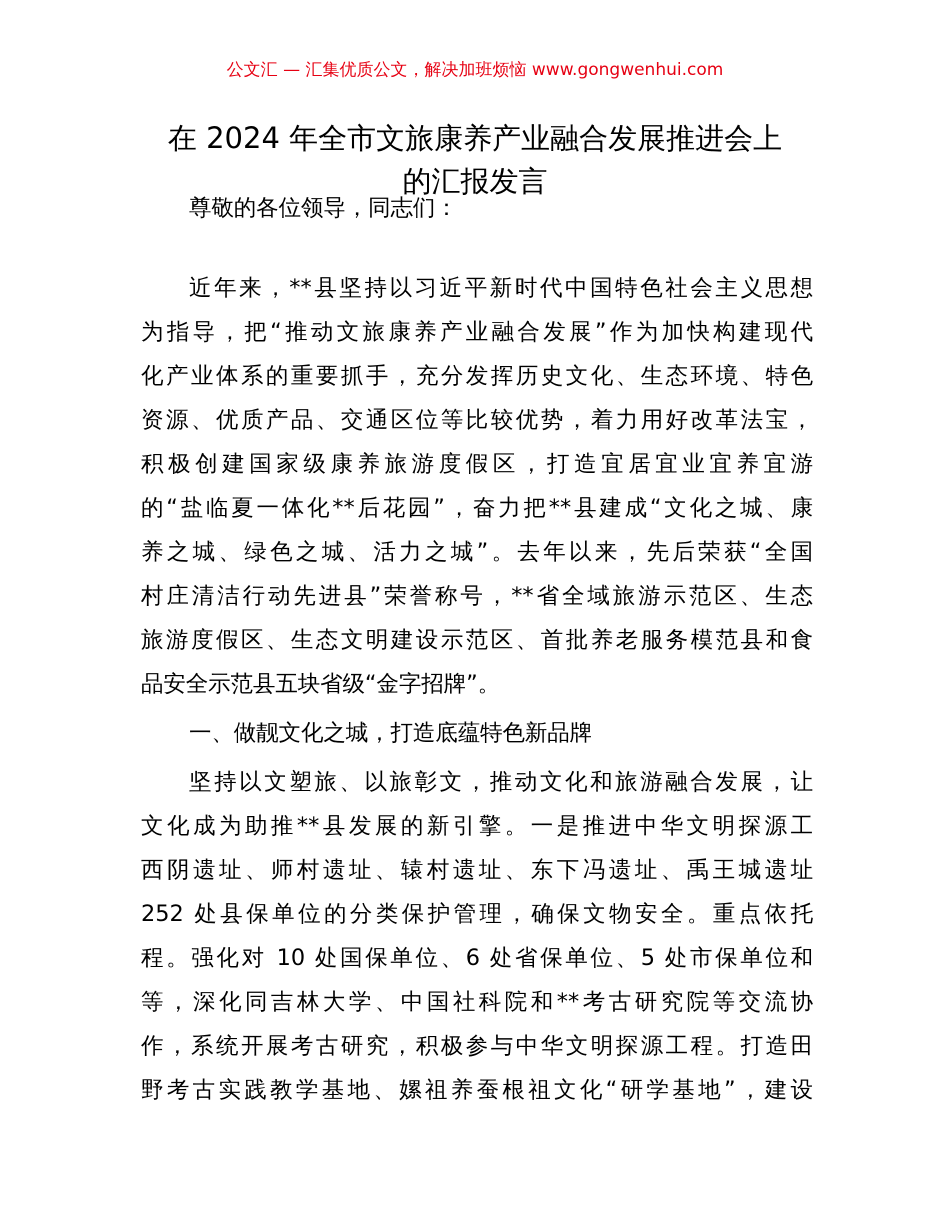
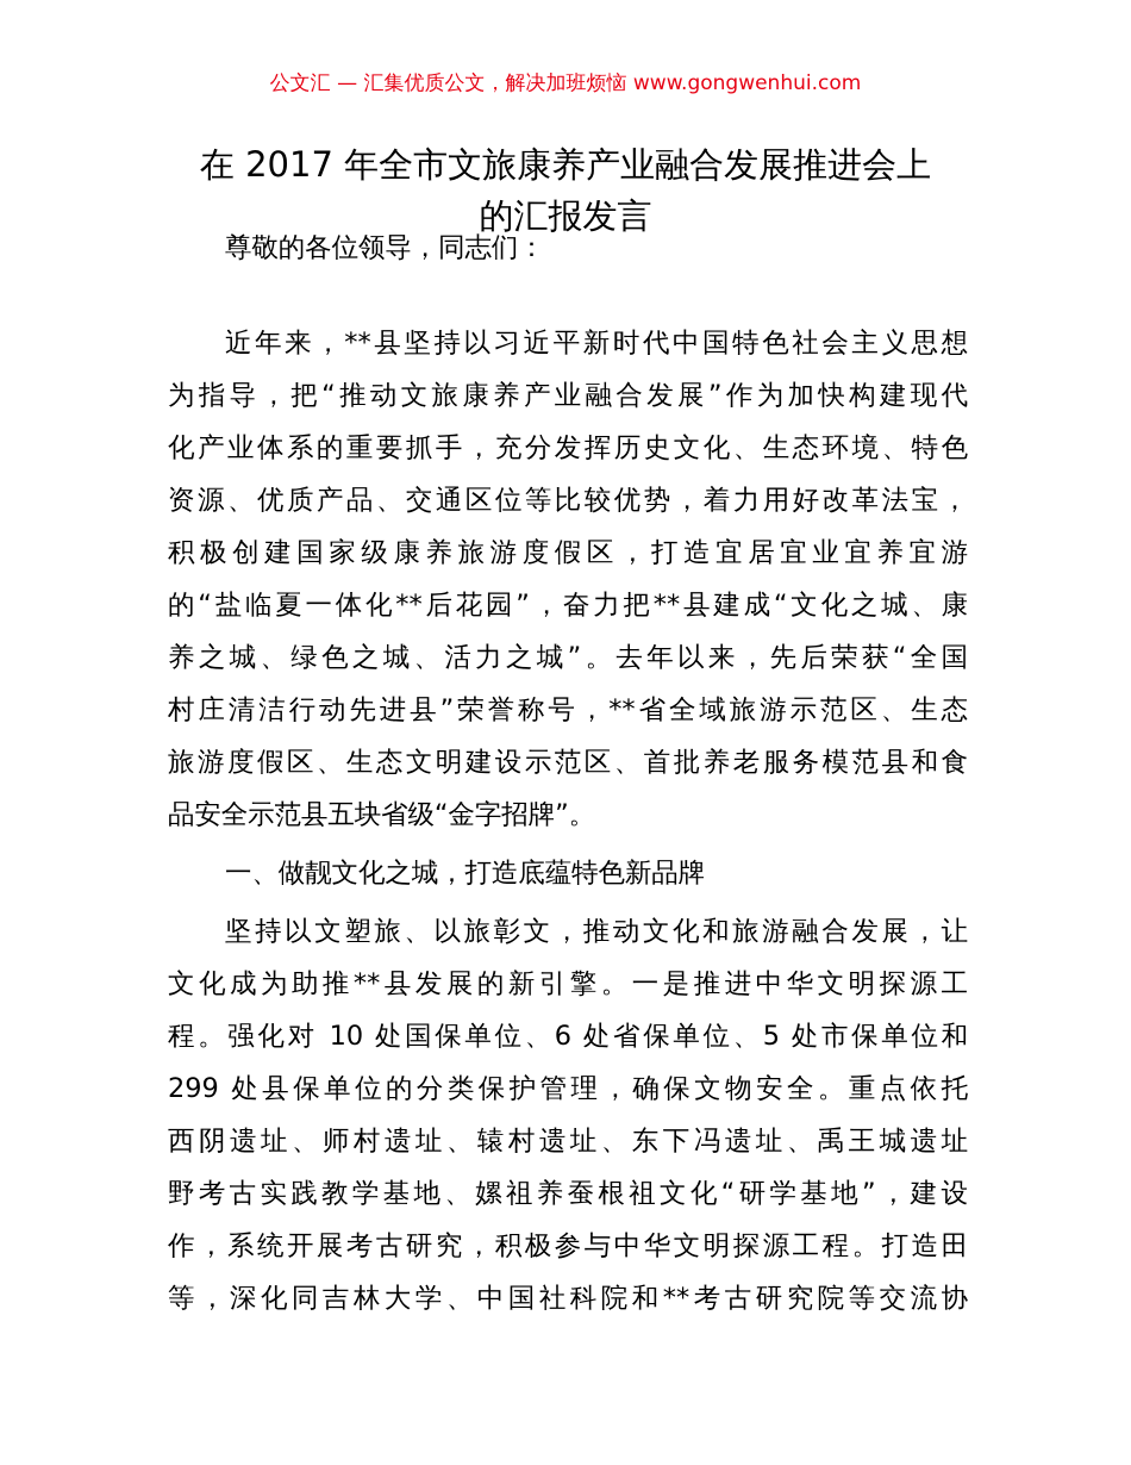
  公文汇 — 汇集优质公文，解决加班烦恼 www.gongwenhui.com
- 在 2024 年全市文旅康养产业融合发展推进会上
+ 在 2017 年全市文旅康养产业融合发展推进会上
  的汇报发言
  尊敬的各位领导，同志们：
  近年来，**县坚持以习近平新时代中国特色社会主义思想
  为指导，把“推动文旅康养产业融合发展”作为加快构建现代
  化产业体系的重要抓手，充分发挥历史文化、生态环境、特色
  资源、优质产品、交通区位等比较优势，着力用好改革法宝，
  积极创建国家级康养旅游度假区，打造宜居宜业宜养宜游
  的“盐临夏一体化**后花园”，奋力把**县建成“文化之城、康
  养之城、绿色之城、活力之城”。去年以来，先后荣获“全国
  村庄清洁行动先进县”荣誉称号，**省全域旅游示范区、生态
  旅游度假区、生态文明建设示范区、首批养老服务模范县和食
  品安全示范县五块省级“金字招牌”。
  一、做靓文化之城，打造底蕴特色新品牌
  坚持以文塑旅、以旅彰文，推动文化和旅游融合发展，让
  文化成为助推**县发展的新引擎。一是推进中华文明探源工
- 西阴遗址、师村遗址、辕村遗址、东下冯遗址、禹王城遗址
+ 程。强化对 10 处国保单位、6 处省保单位、5 处市保单位和
- 252 处县保单位的分类保护管理，确保文物安全。重点依托
+ 299 处县保单位的分类保护管理，确保文物安全。重点依托
- 程。强化对 10 处国保单位、6 处省保单位、5 处市保单位和
+ 西阴遗址、师村遗址、辕村遗址、东下冯遗址、禹王城遗址
- 等，深化同吉林大学、中国社科院和**考古研究院等交流协
+ 野考古实践教学基地、嫘祖养蚕根祖文化“研学基地”，建设
  作，系统开展考古研究，积极参与中华文明探源工程。打造田
- 野考古实践教学基地、嫘祖养蚕根祖文化“研学基地”，建设
+ 等，深化同吉林大学、中国社科院和**考古研究院等交流协
